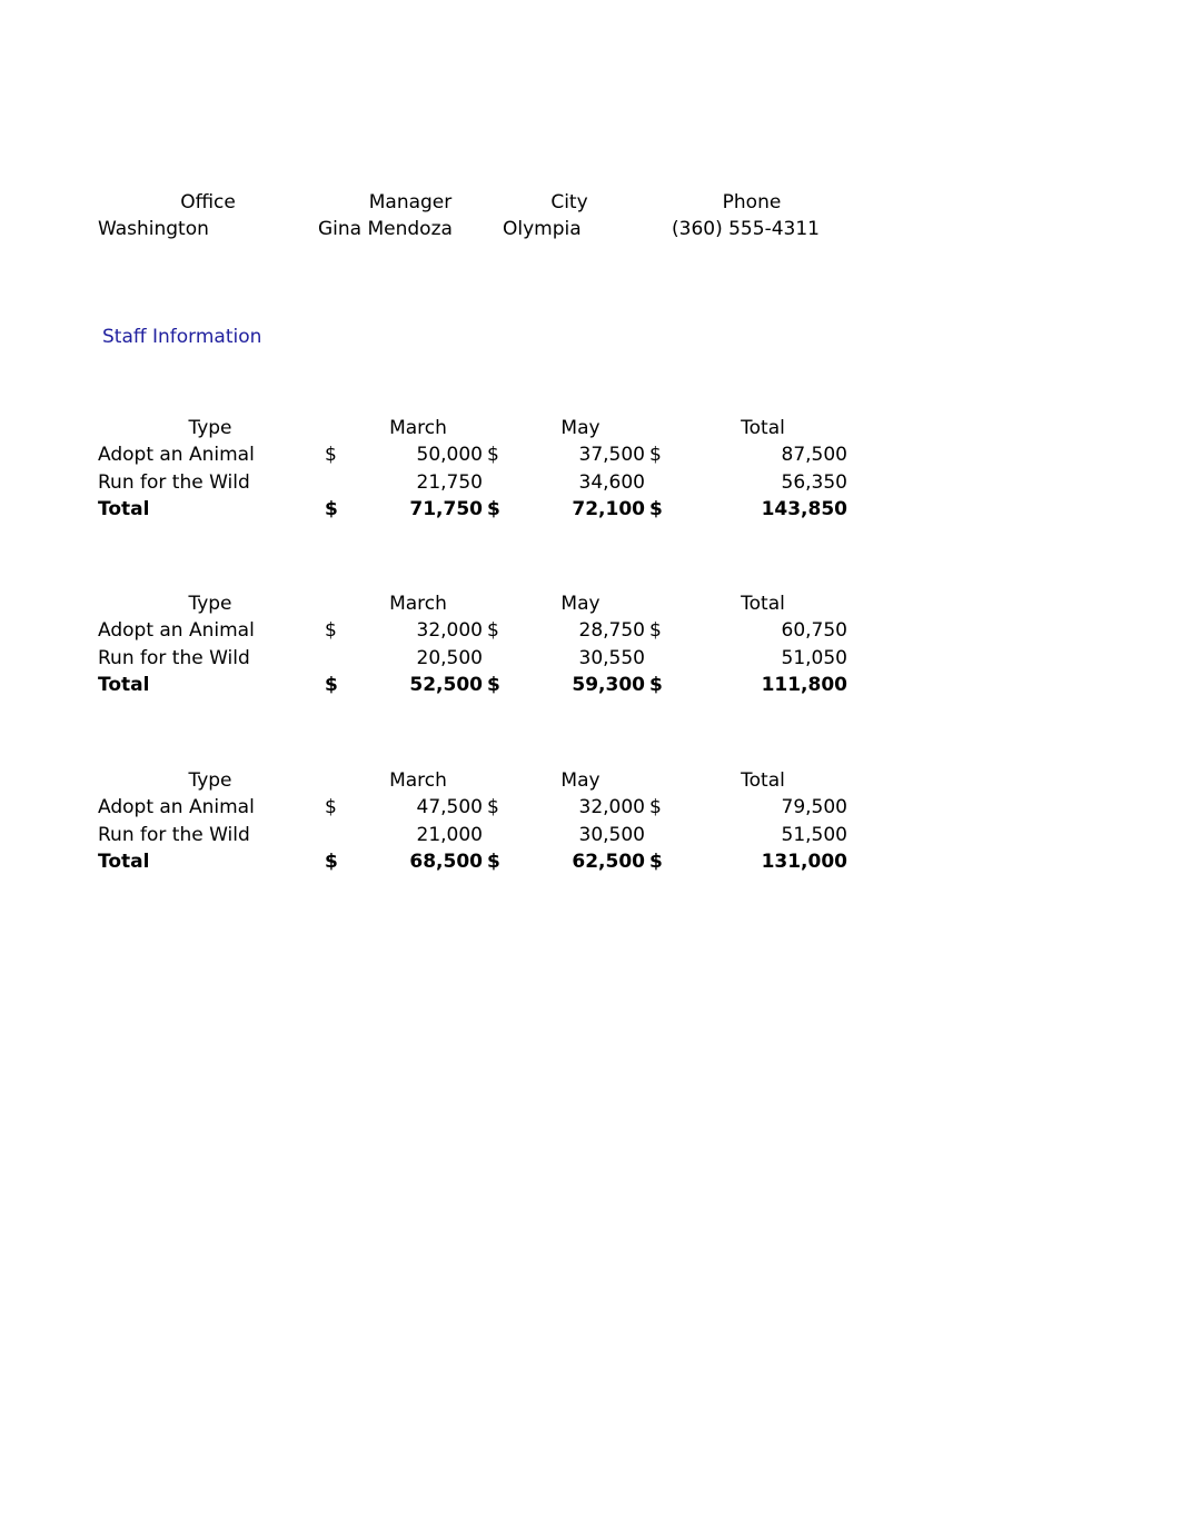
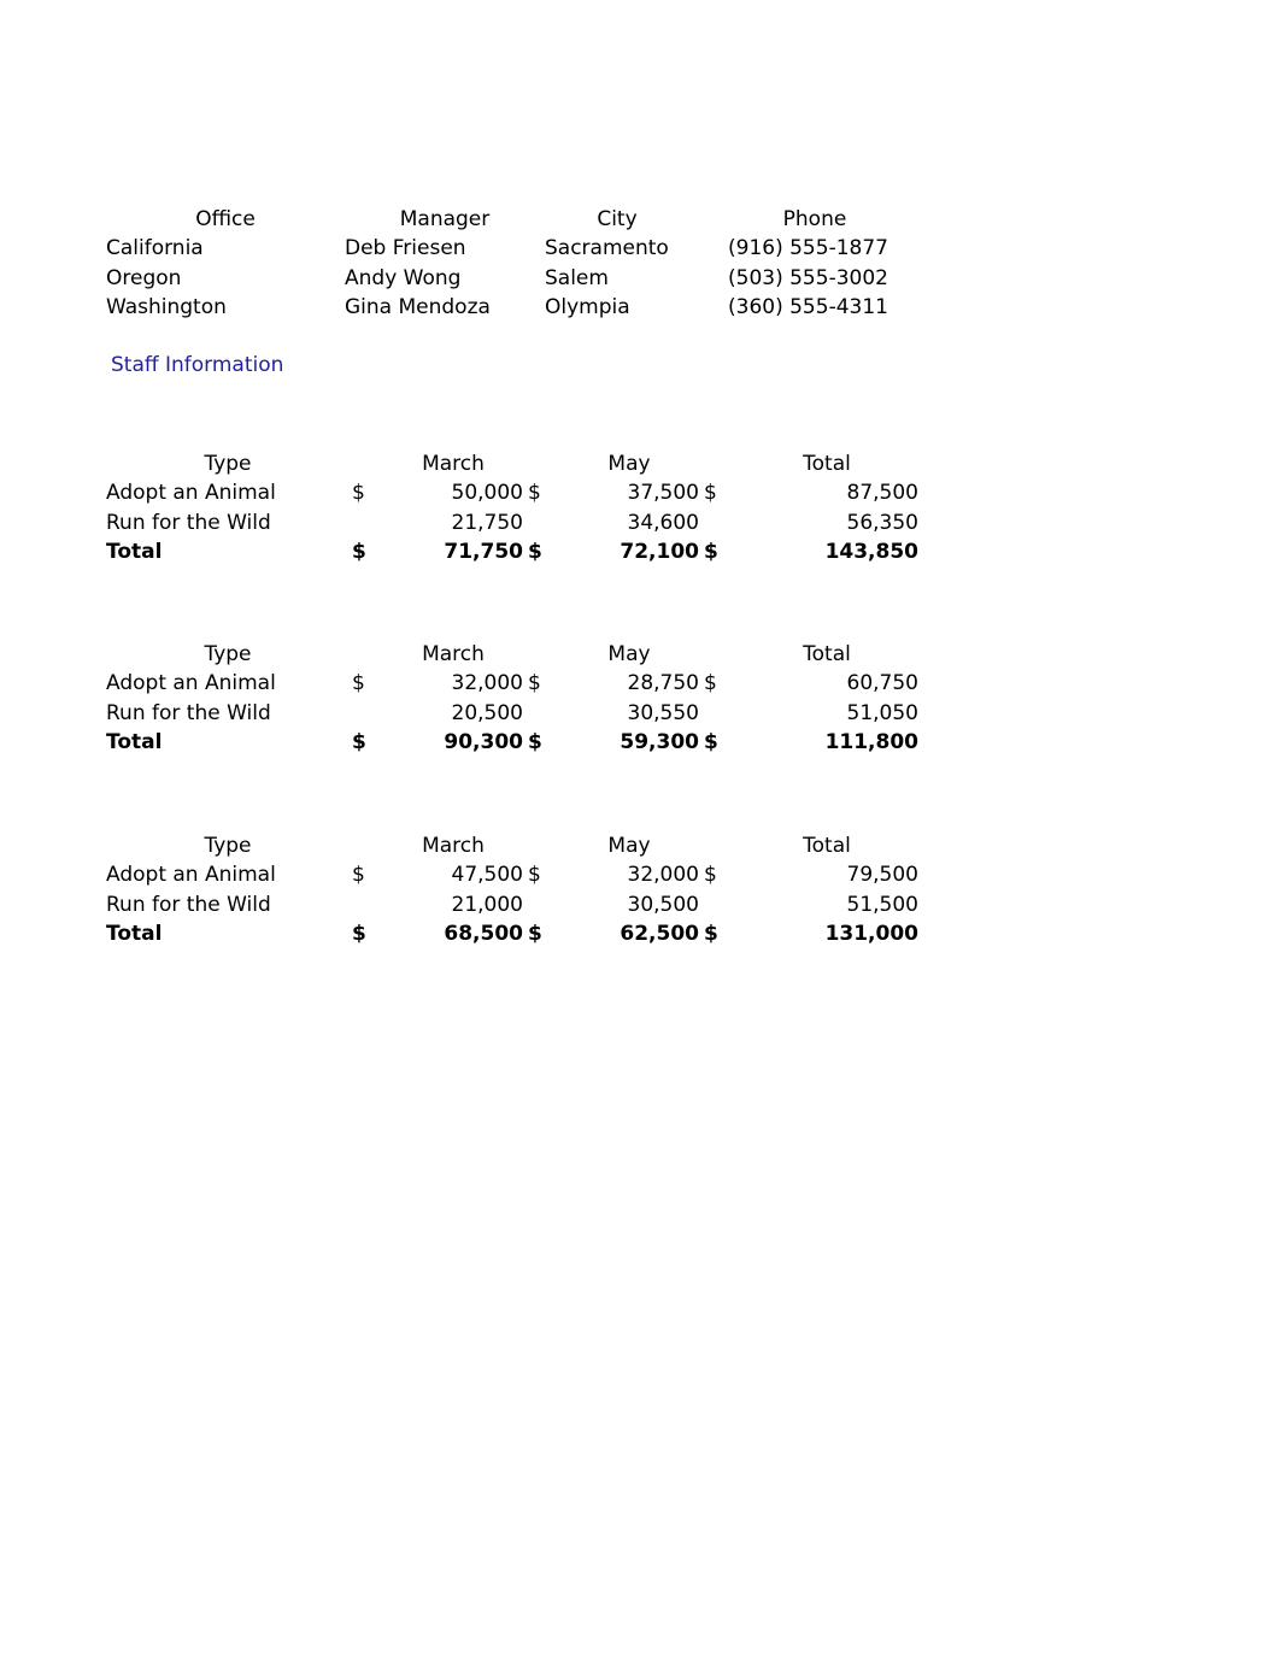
  Office	Manager	City	Phone
+ California	Deb Friesen	Sacramento	(916) 555-1877
+ Oregon	Andy Wong	Salem	(503) 555-3002
  Washington	Gina Mendoza	Olympia	(360) 555-4311
  Staff Information
  Type		March		May		Total
  Adopt an Animal	$	50,000	$	37,500	$	87,500
  Run for the Wild		21,750		34,600		56,350
  Total	$	71,750	$	72,100	$	143,850
  Type		March		May		Total
  Adopt an Animal	$	32,000	$	28,750	$	60,750
  Run for the Wild		20,500		30,550		51,050
- Total	$	52,500	$	59,300	$	111,800
+ Total	$	90,300	$	59,300	$	111,800
  Type		March		May		Total
  Adopt an Animal	$	47,500	$	32,000	$	79,500
  Run for the Wild		21,000		30,500		51,500
  Total	$	68,500	$	62,500	$	131,000
